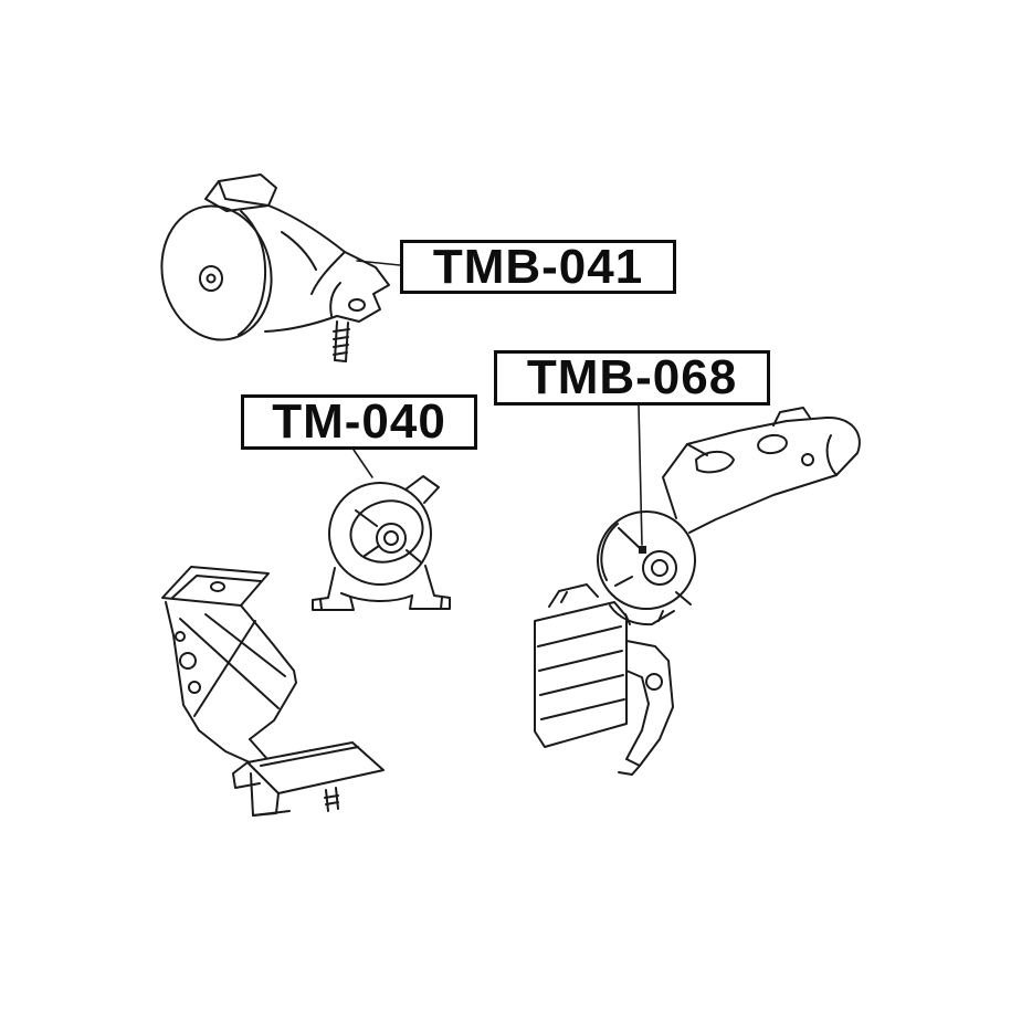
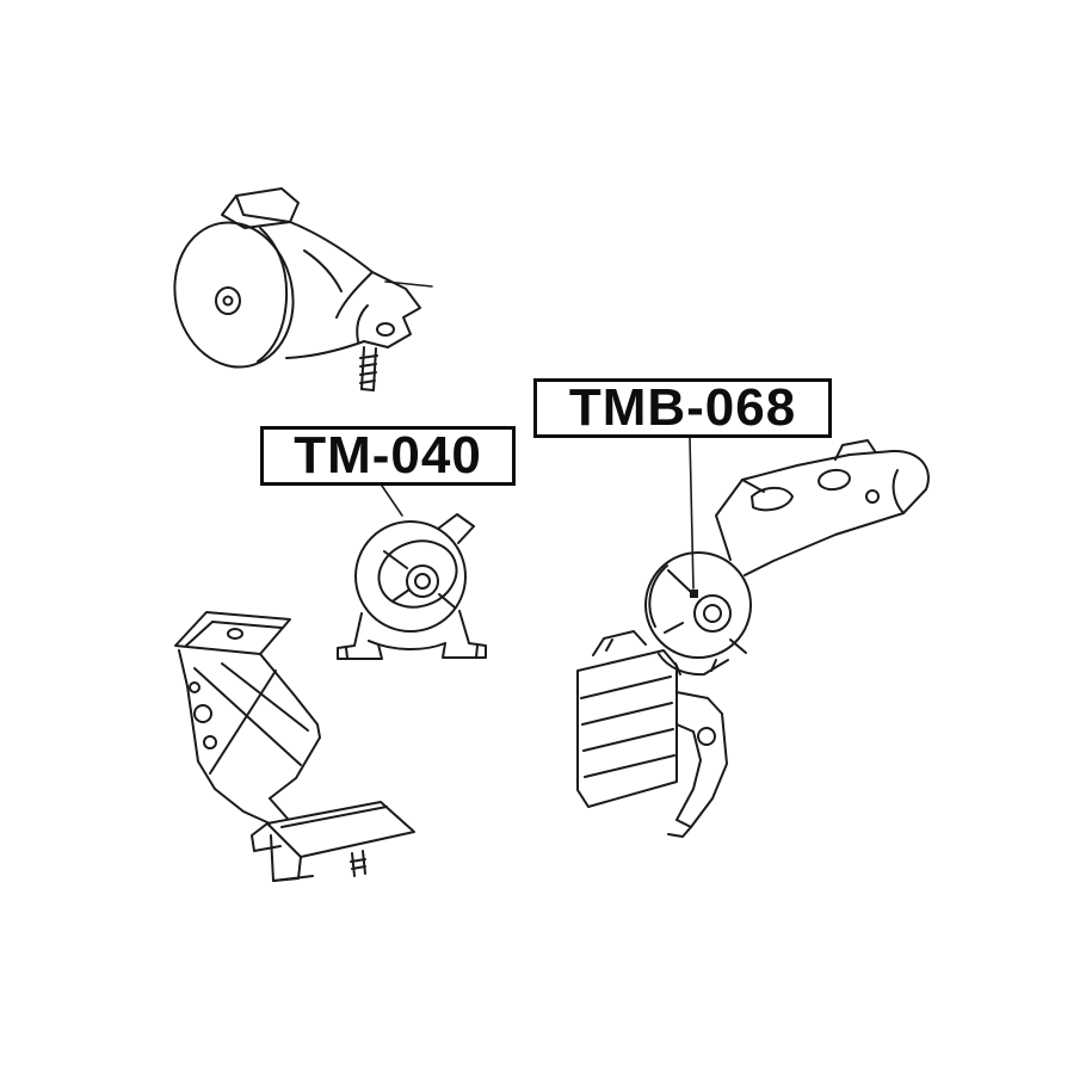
- TMB-041
  TM-040
  TMB-068
